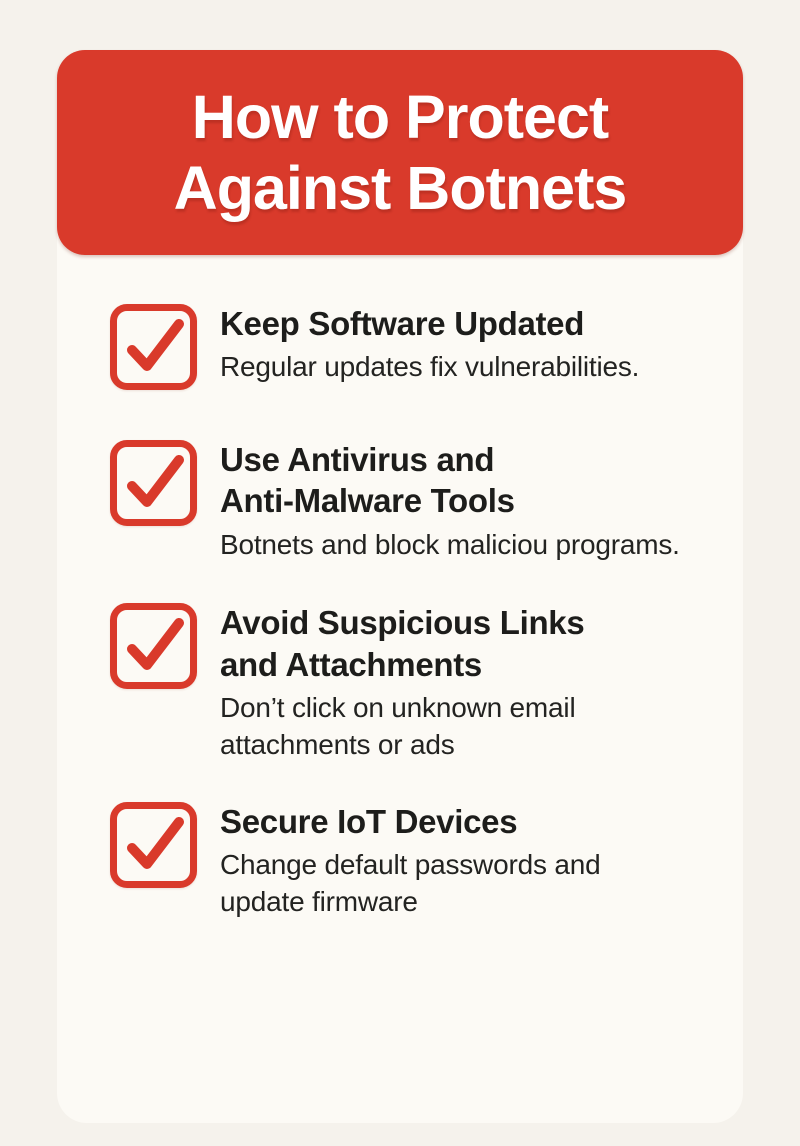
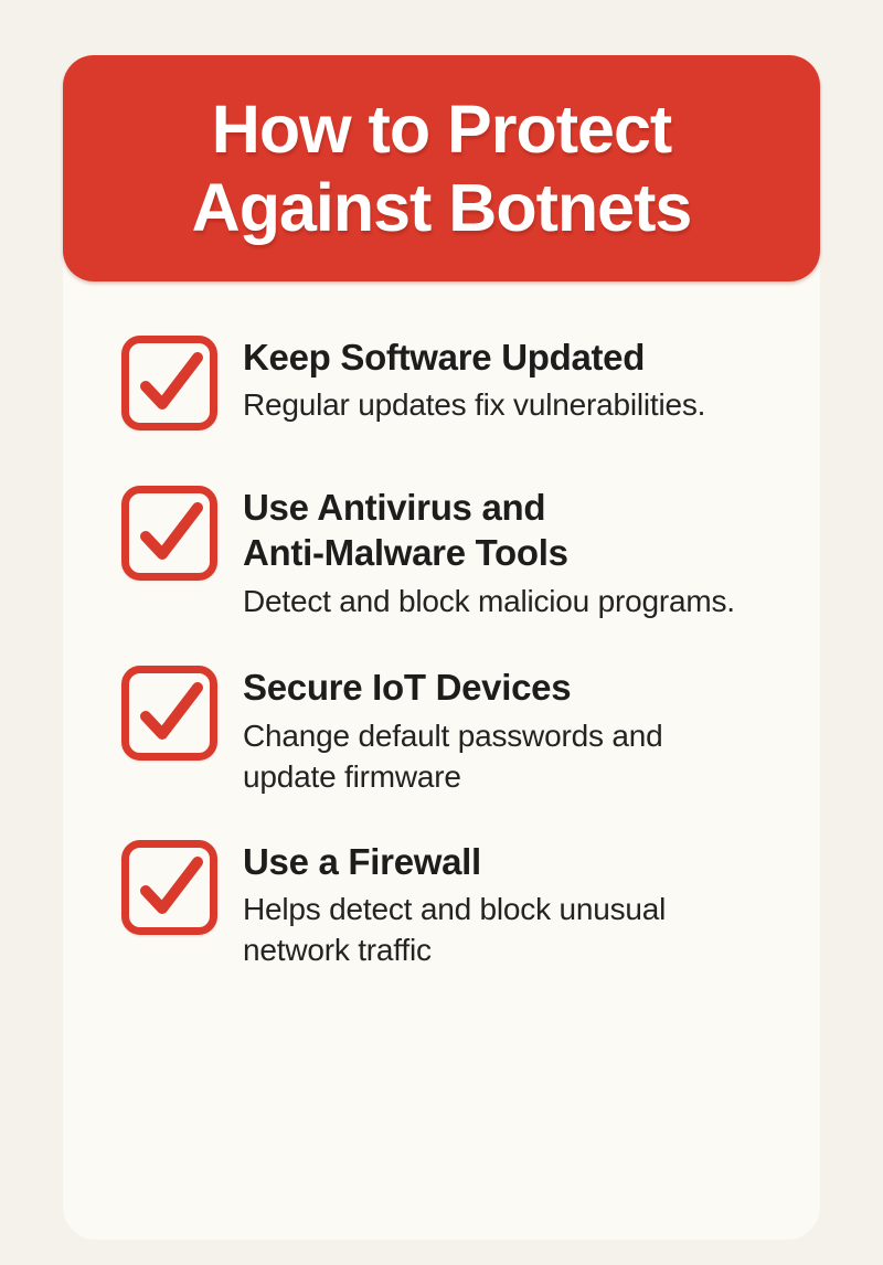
  How to Protect
  Against Botnets
  Keep Software Updated
  Regular updates fix vulnerabilities.
  Use Antivirus and
  Anti-Malware Tools
- Botnets and block maliciou programs.
+ Detect and block maliciou programs.
- Avoid Suspicious Links
- and Attachments
- Don’t click on unknown email
- attachments or ads
  Secure IoT Devices
  Change default passwords and
  update firmware
+ Use a Firewall
+ Helps detect and block unusual
+ network traffic
